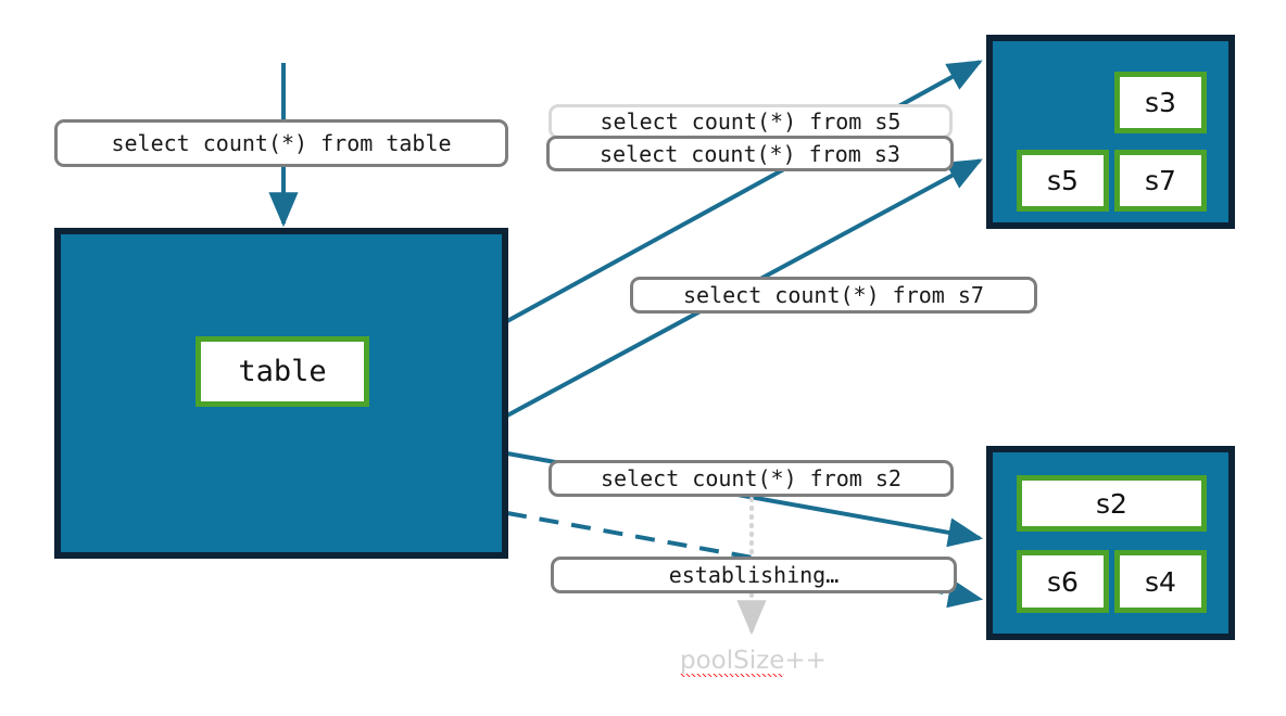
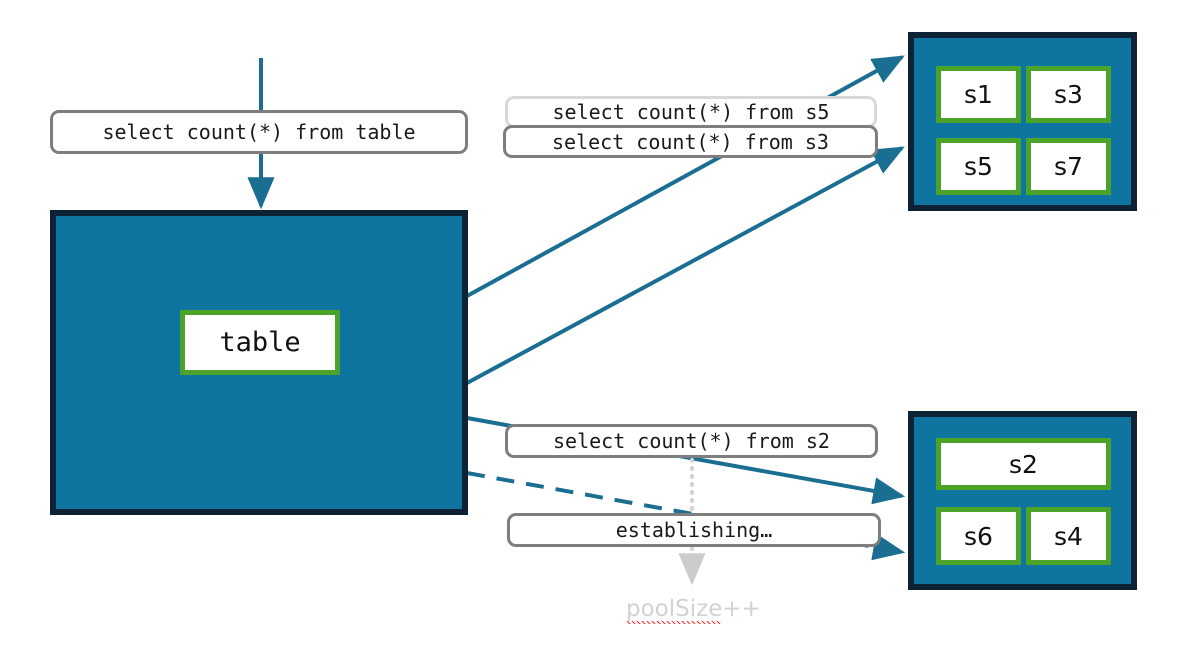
  table
+ s1
  s3
  s5
  s7
  s2
  s6
  s4
  select count(*) from table
  select count(*) from s5
  select count(*) from s3
- select count(*) from s7
  select count(*) from s2
  establishing…
  poolSize++
